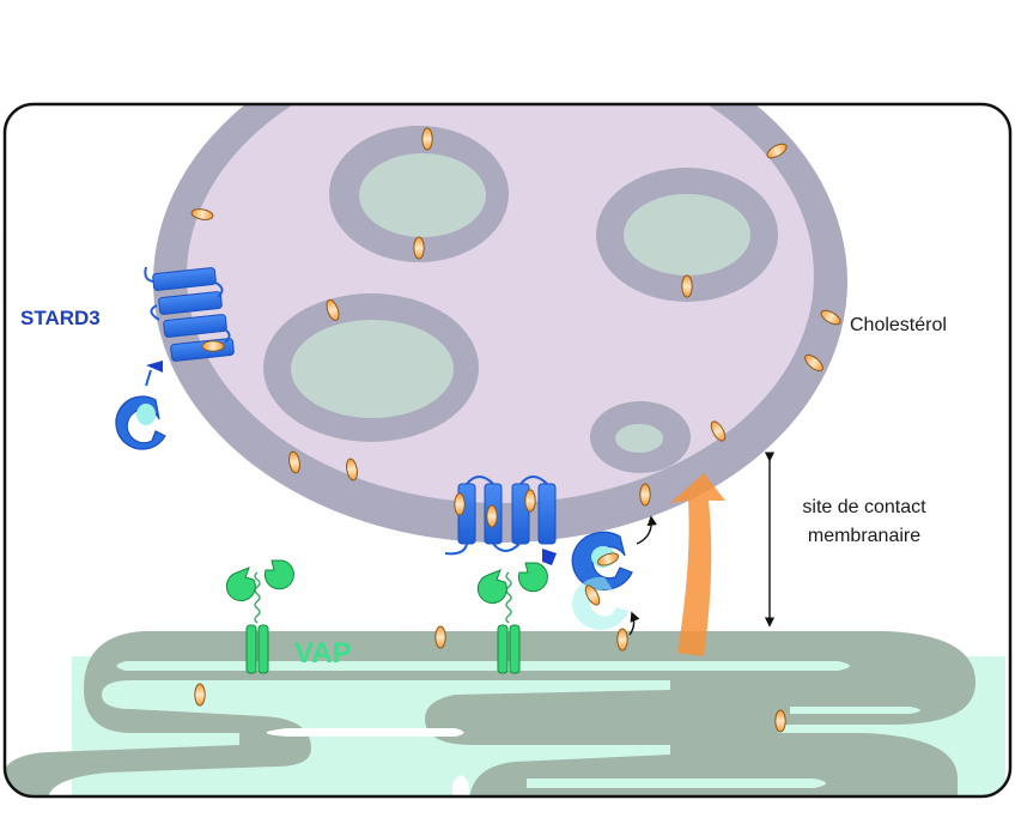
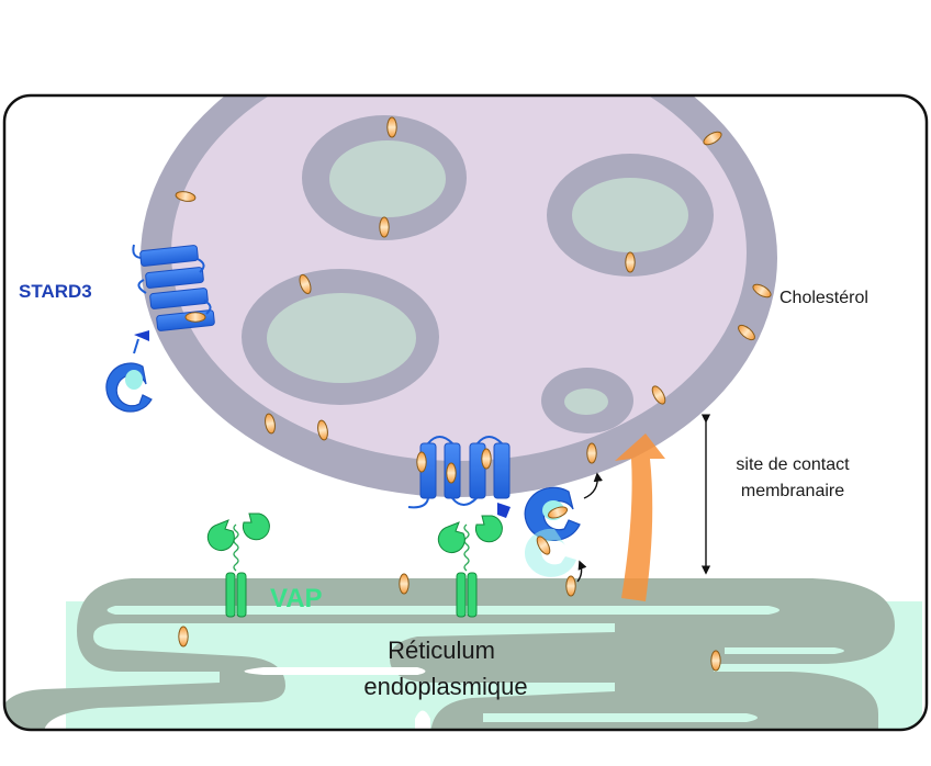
  Cholestérol
  STARD3
  VAP
  site de contact
  membranaire
+ Réticulum
+ endoplasmique
